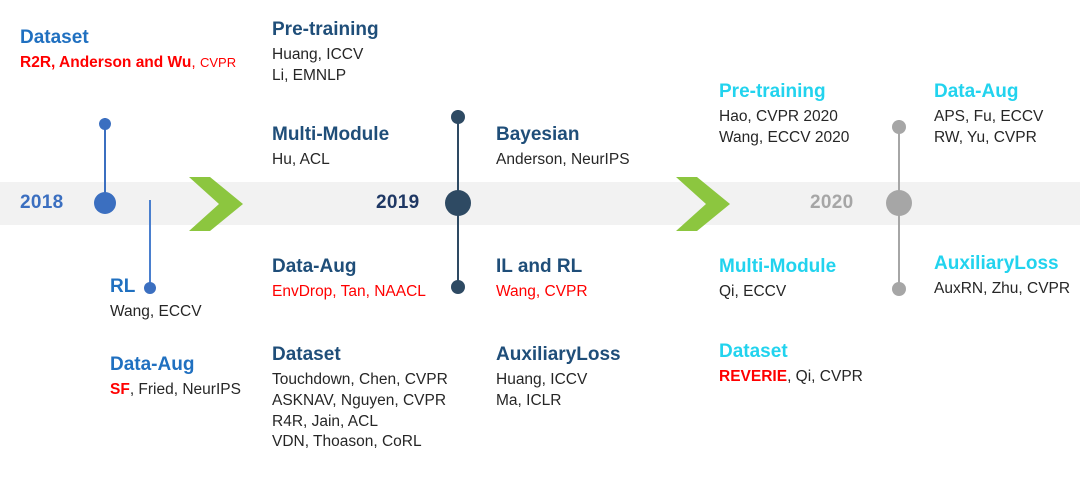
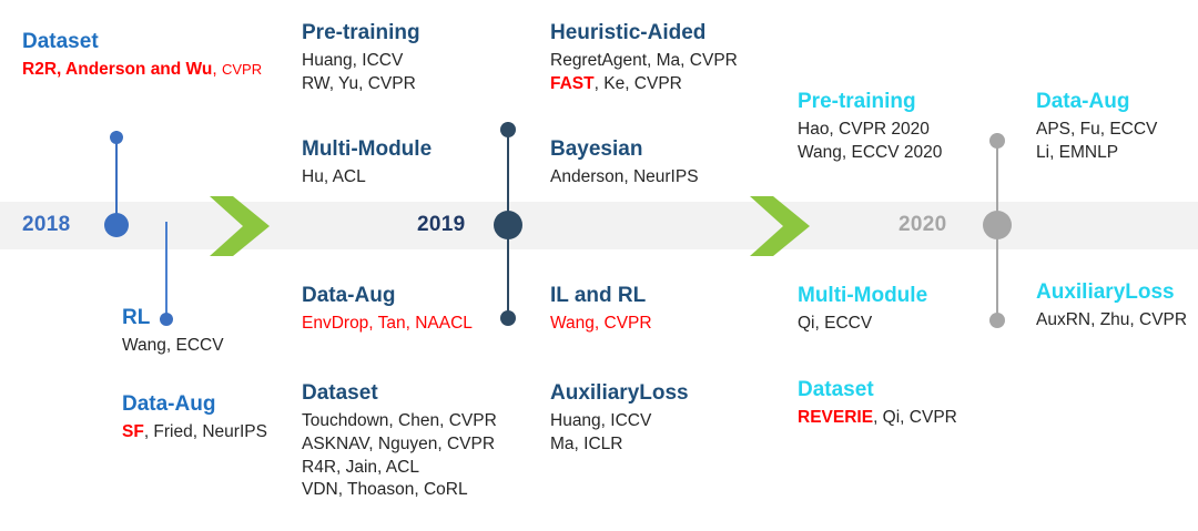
  2018
  2019
  2020
  Dataset
  R2R, Anderson and Wu, CVPR
  RL
  Wang, ECCV
  Data-Aug
  SF, Fried, NeurIPS
  Pre-training
  Huang, ICCV
- Li, EMNLP
+ RW, Yu, CVPR
  Multi-Module
  Hu, ACL
  Data-Aug
  EnvDrop, Tan, NAACL
  Dataset
  Touchdown, Chen, CVPR
  ASKNAV, Nguyen, CVPR
  R4R, Jain, ACL
  VDN, Thoason, CoRL
+ Heuristic-Aided
+ RegretAgent, Ma, CVPR
+ FAST, Ke, CVPR
  Bayesian
  Anderson, NeurIPS
  IL and RL
  Wang, CVPR
  AuxiliaryLoss
  Huang, ICCV
  Ma, ICLR
  Pre-training
  Hao, CVPR 2020
  Wang, ECCV 2020
  Multi-Module
  Qi, ECCV
  Dataset
  REVERIE, Qi, CVPR
  Data-Aug
  APS, Fu, ECCV
- RW, Yu, CVPR
+ Li, EMNLP
  AuxiliaryLoss
  AuxRN, Zhu, CVPR
